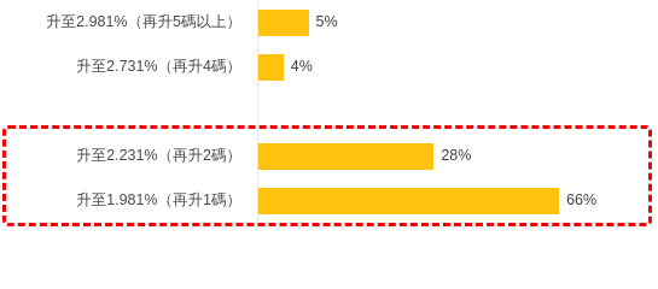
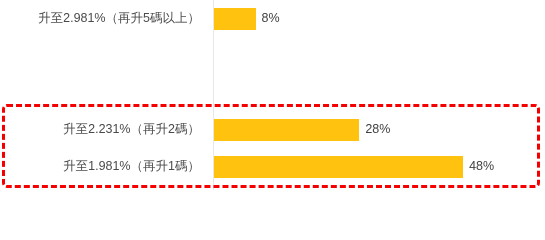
  升至2.981%（再升5碼以上）
- 5%
+ 8%
- 升至2.731%（再升4碼）
- 4%
  升至2.231%（再升2碼）
  28%
  升至1.981%（再升1碼）
- 66%
+ 48%
